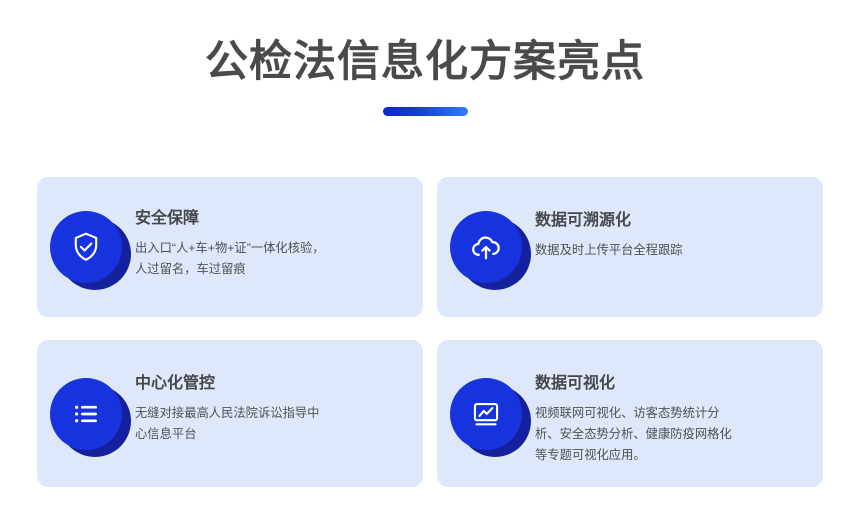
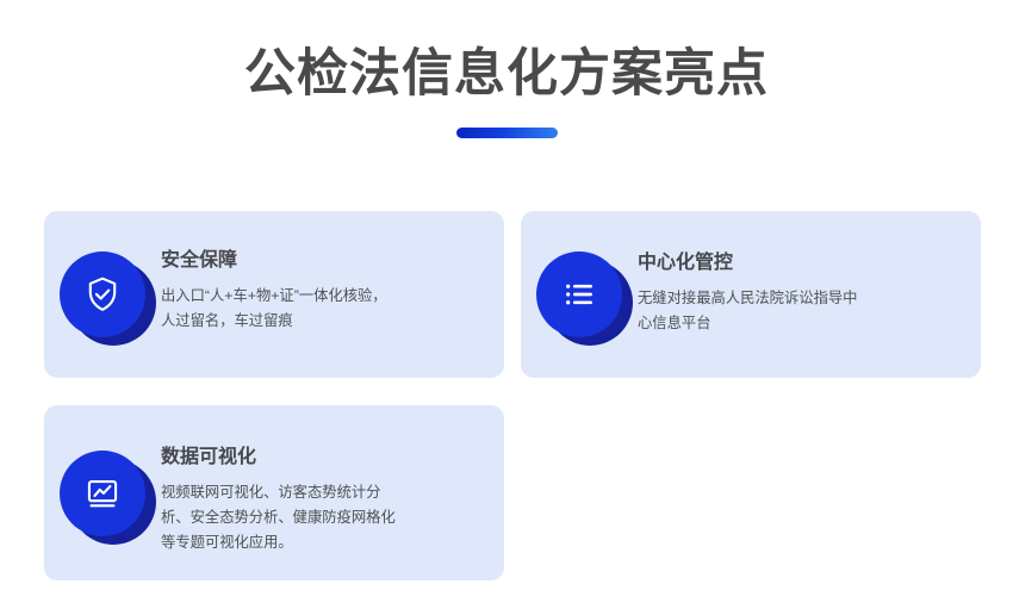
  公检法信息化方案亮点
  安全保障
  出入口“人+车+物+证”一体化核验，人过留名，车过留痕
- 数据可溯源化
- 数据及时上传平台全程跟踪
  中心化管控
  无缝对接最高人民法院诉讼指导中心信息平台
  数据可视化
  视频联网可视化、访客态势统计分析、安全态势分析、健康防疫网格化等专题可视化应用。
